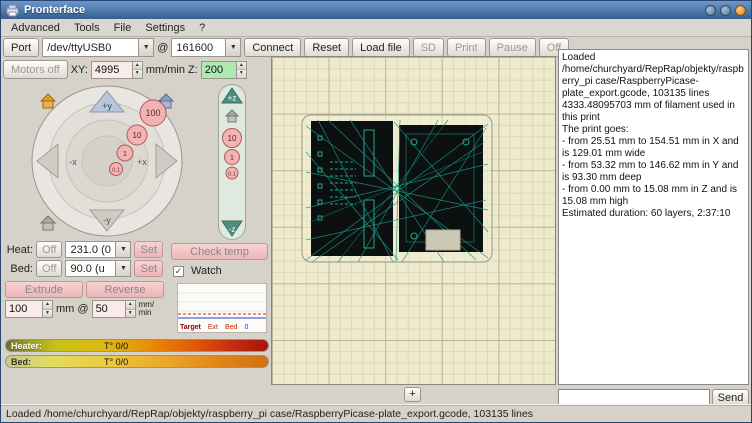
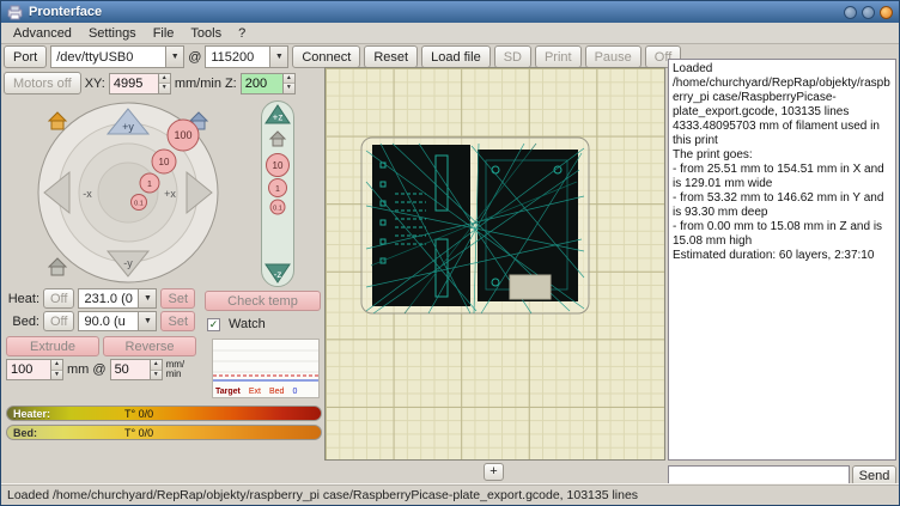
  Pronterface
  Advanced
- Tools
+ Settings
  File
- Settings
+ Tools
  ?
  Port
  /dev/ttyUSB0
  @
- 161600
+ 115200
  Connect
  Reset
  Load file
  SD
  Print
  Pause
  Off
  Motors off
  XY:
  4995
  mm/min
  Z:
  200
  +y
  -y
  -x
  +x
  100
  10
  +z
  10
  -z
  Heat:
  Off
  231.0 (0
  Set
  Bed:
  Off
  90.0 (u
  Set
  Check temp
  ✓
  Watch
  Extrude
  Reverse
  100
  mm @
  50
  mm/
  min
  Heater:
  T° 0/0
  Bed:
  T° 0/0
  +
  Loaded /home/churchyard/RepRap/objekty/raspberry_pi case/RaspberryPicase-plate_export.gcode, 103135 lines
  4333.48095703 mm of filament used in this print
  The print goes:
  - from 25.51 mm to 154.51 mm in X and is 129.01 mm wide
  - from 53.32 mm to 146.62 mm in Y and is 93.30 mm deep
  - from 0.00 mm to 15.08 mm in Z and is 15.08 mm high
  Estimated duration: 60 layers, 2:37:10
  Send
  Loaded /home/churchyard/RepRap/objekty/raspberry_pi case/RaspberryPicase-plate_export.gcode, 103135 lines
